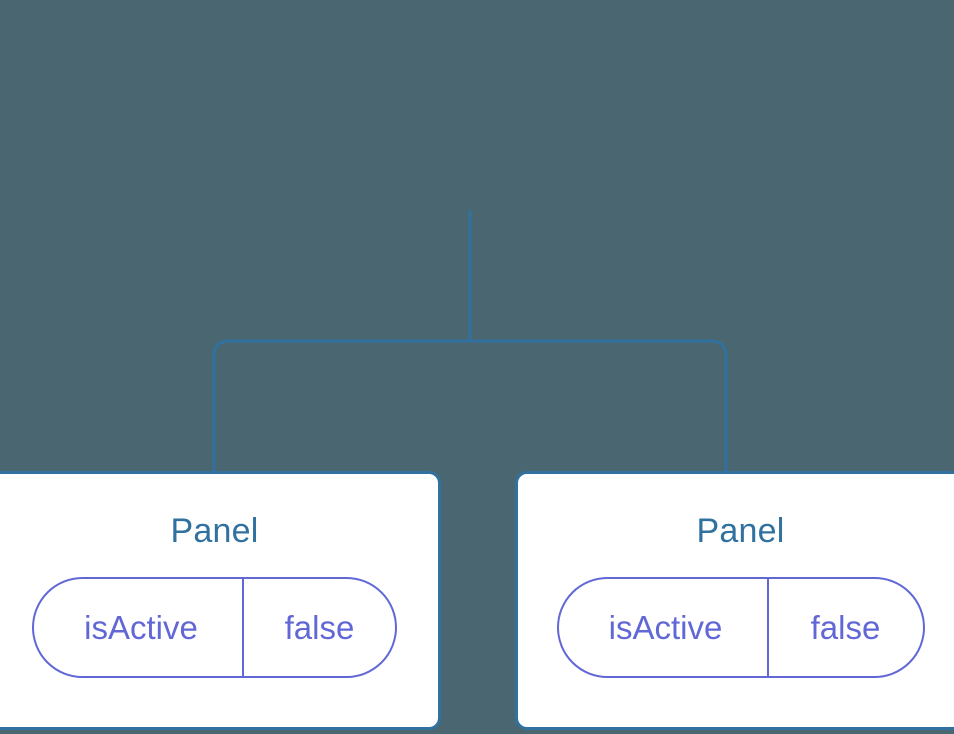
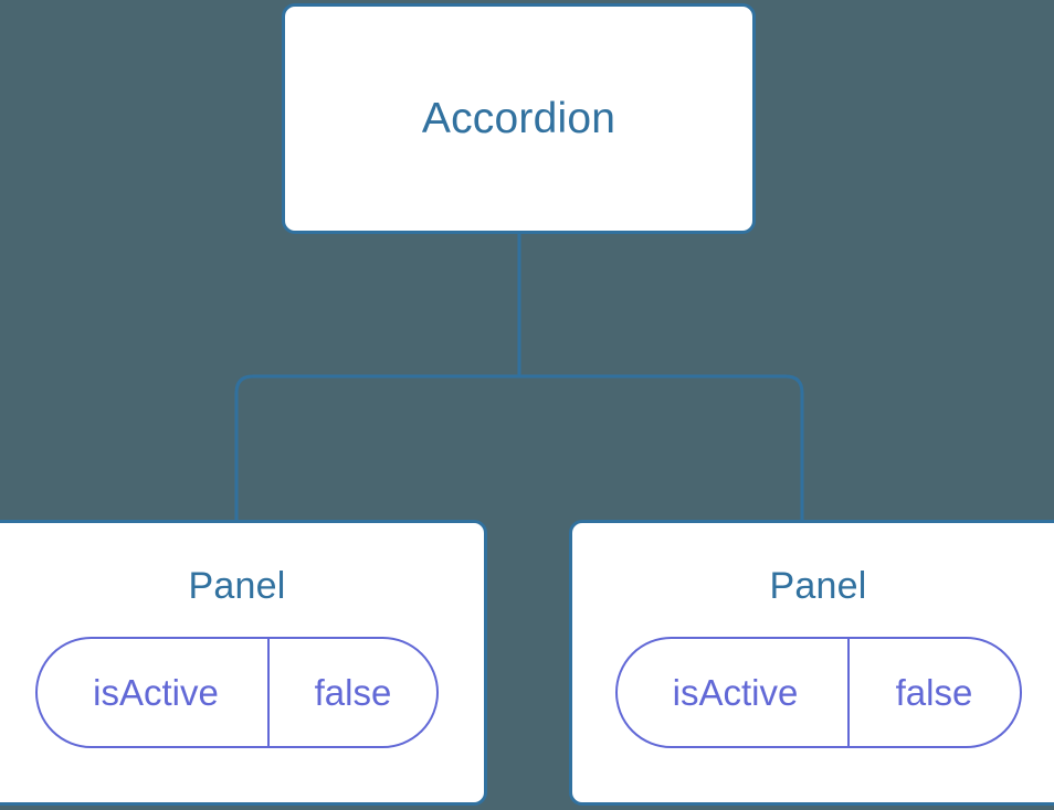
+ Accordion
  Panel
  isActive
  false
  Panel
  isActive
  false
